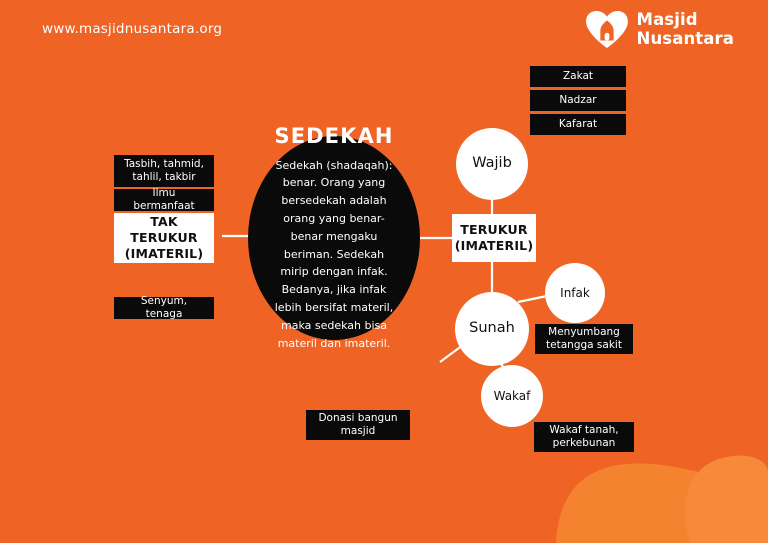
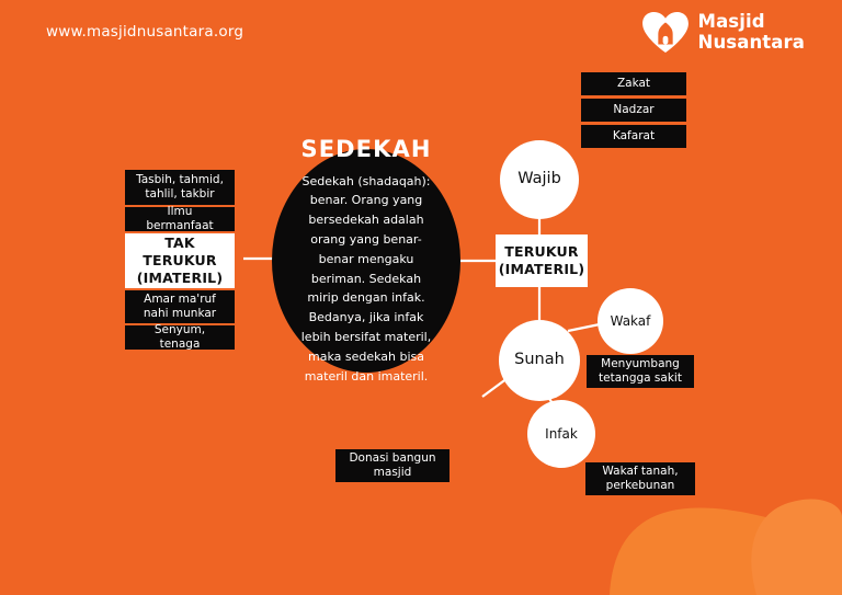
  www.masjidnusantara.org
  Masjid
  Nusantara
  SEDEKAH
  Sedekah (shadaqah): benar. Orang yang bersedekah adalah orang yang benar-benar mengaku beriman. Sedekah mirip dengan infak. Bedanya, jika infak lebih bersifat materil, maka sedekah bisa materil dan imateril.
  Tasbih, tahmid,
  tahlil, takbir
  Ilmu bermanfaat
  TAK
  TERUKUR
  (IMATERIL)
+ Amar ma'ruf
+ nahi munkar
  Senyum, tenaga
  TERUKUR
  (IMATERIL)
  Wajib
  Zakat
  Nadzar
  Kafarat
  Sunah
- Infak
+ Wakaf
  Menyumbang
  tetangga sakit
  Donasi bangun
  masjid
- Wakaf
+ Infak
  Wakaf tanah,
  perkebunan
